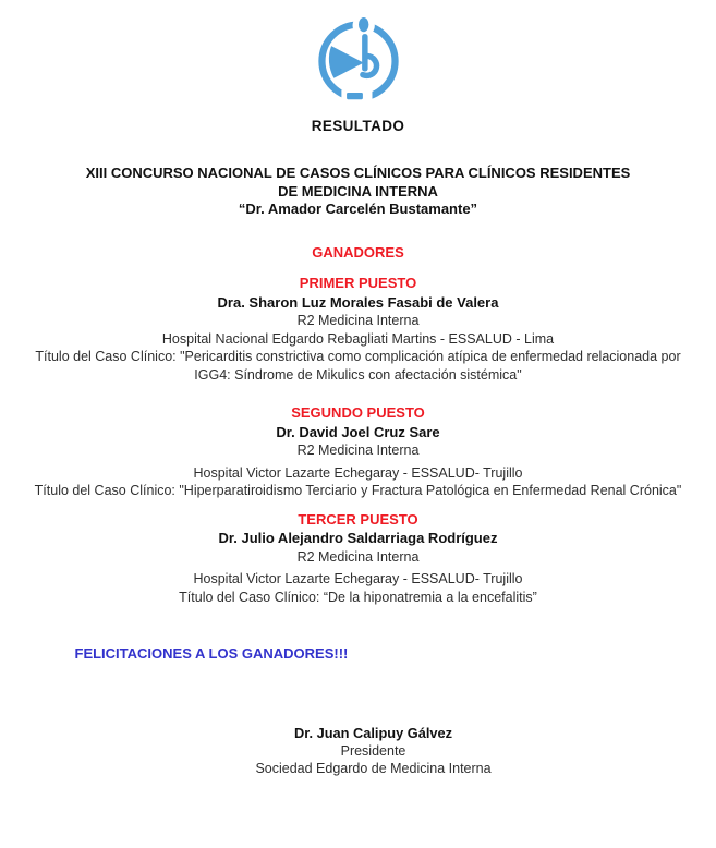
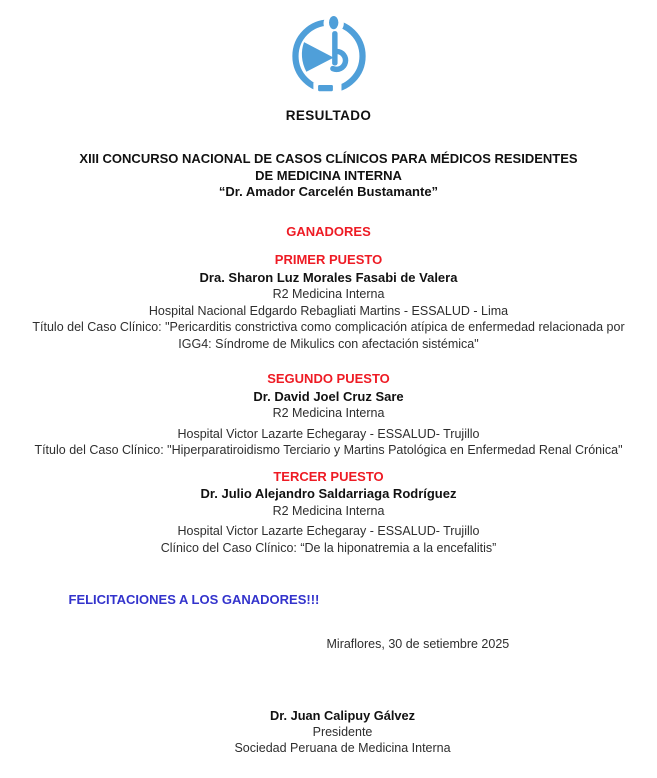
  RESULTADO
- XIII CONCURSO NACIONAL DE CASOS CLÍNICOS PARA CLÍNICOS RESIDENTES
+ XIII CONCURSO NACIONAL DE CASOS CLÍNICOS PARA MÉDICOS RESIDENTES
  DE MEDICINA INTERNA
  “Dr. Amador Carcelén Bustamante”
  GANADORES
  PRIMER PUESTO
  Dra. Sharon Luz Morales Fasabi de Valera
  R2 Medicina Interna
  Hospital Nacional Edgardo Rebagliati Martins - ESSALUD - Lima
  Título del Caso Clínico: "Pericarditis constrictiva como complicación atípica de enfermedad relacionada por IGG4: Síndrome de Mikulics con afectación sistémica"
  SEGUNDO PUESTO
  Dr. David Joel Cruz Sare
  R2 Medicina Interna
  Hospital Victor Lazarte Echegaray - ESSALUD- Trujillo
- Título del Caso Clínico: "Hiperparatiroidismo Terciario y Fractura Patológica en Enfermedad Renal Crónica"
+ Título del Caso Clínico: "Hiperparatiroidismo Terciario y Martins Patológica en Enfermedad Renal Crónica"
  TERCER PUESTO
  Dr. Julio Alejandro Saldarriaga Rodríguez
  R2 Medicina Interna
  Hospital Victor Lazarte Echegaray - ESSALUD- Trujillo
- Título del Caso Clínico: “De la hiponatremia a la encefalitis”
+ Clínico del Caso Clínico: “De la hiponatremia a la encefalitis”
  FELICITACIONES A LOS GANADORES!!!
+ Miraflores, 30 de setiembre 2025
  Dr. Juan Calipuy Gálvez
  Presidente
- Sociedad Edgardo de Medicina Interna
+ Sociedad Peruana de Medicina Interna
